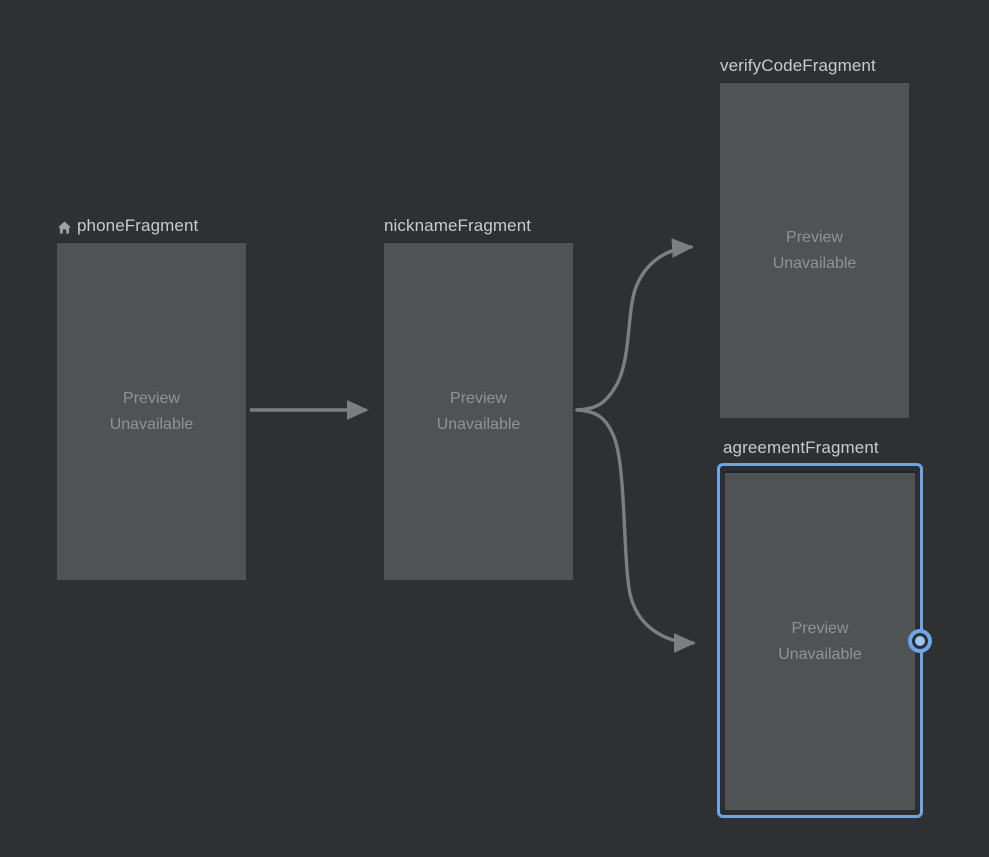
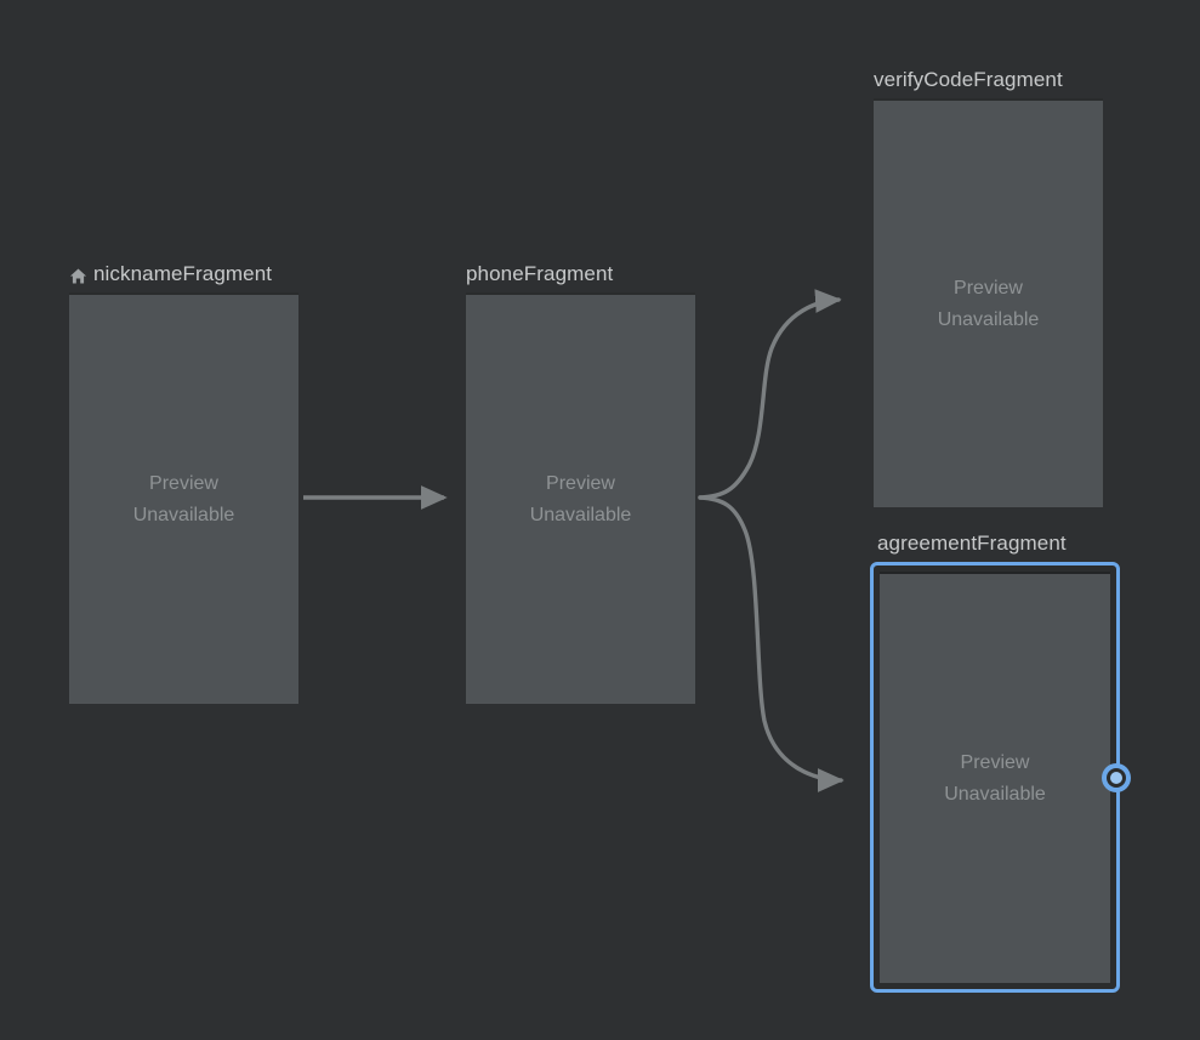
- phoneFragment
+ nicknameFragment
  Preview
  Unavailable
- nicknameFragment
+ phoneFragment
  Preview
  Unavailable
  verifyCodeFragment
  Preview
  Unavailable
  agreementFragment
  Preview
  Unavailable
